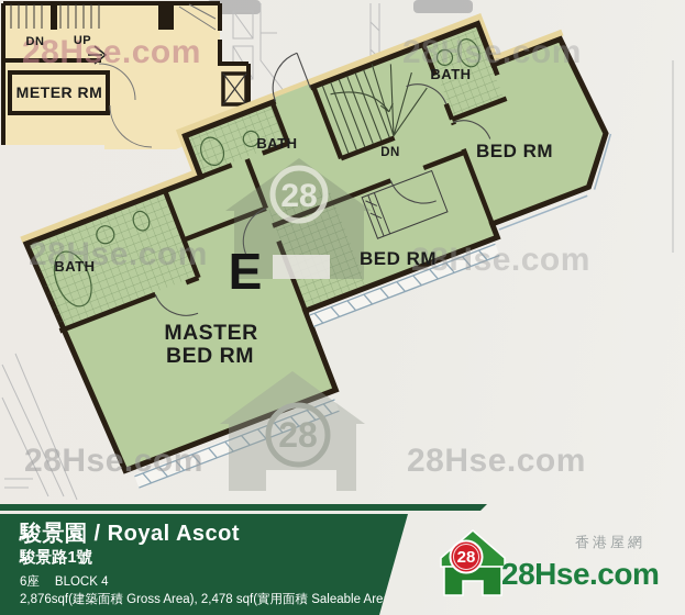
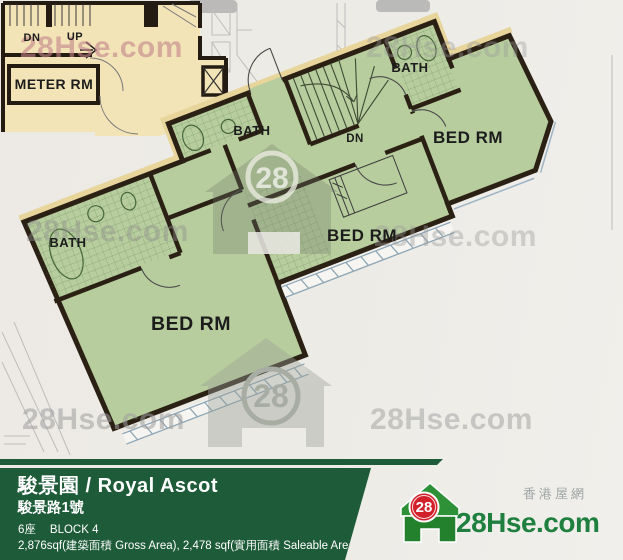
  28
  28
  28Hse.com
  28Hse.com
  28Hse.com
  28Hse.com
  28Hse.com
  28Hse.com
  DN
  UP
  METER RM
  BATH
  BATH
  BATH
  DN
  BED RM
  BED RM
- E
- MASTER
  BED RM
  駿景園 / Royal Ascot
  駿景路1號
  6座 BLOCK 4
  2,876sqf(建築面積 Gross Area), 2,478 sqf(實用面積 Saleable Are
  28
  28Hse.com
  香港屋網
